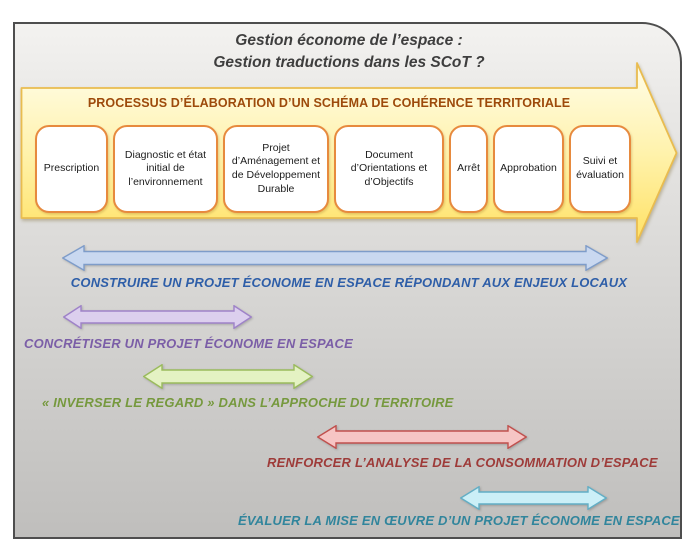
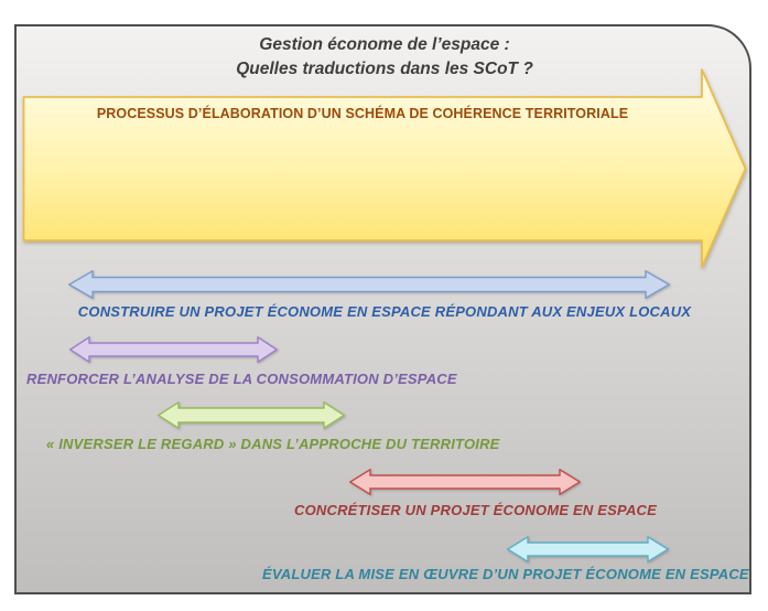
  Gestion économe de l’espace :
- Gestion traductions dans les SCoT ?
+ Quelles traductions dans les SCoT ?
  PROCESSUS D’ÉLABORATION D’UN SCHÉMA DE COHÉRENCE TERRITORIALE
- Prescription
- Diagnostic et état initial de l’environnement
- Projet d’Aménagement et de Développement Durable
- Document d’Orientations et d’Objectifs
- Arrêt
- Approbation
- Suivi et évaluation
  CONSTRUIRE UN PROJET ÉCONOME EN ESPACE RÉPONDANT AUX ENJEUX LOCAUX
- CONCRÉTISER UN PROJET ÉCONOME EN ESPACE
+ RENFORCER L’ANALYSE DE LA CONSOMMATION D’ESPACE
  « INVERSER LE REGARD » DANS L’APPROCHE DU TERRITOIRE
- RENFORCER L’ANALYSE DE LA CONSOMMATION D’ESPACE
+ CONCRÉTISER UN PROJET ÉCONOME EN ESPACE
  ÉVALUER LA MISE EN ŒUVRE D’UN PROJET ÉCONOME EN ESPACE
